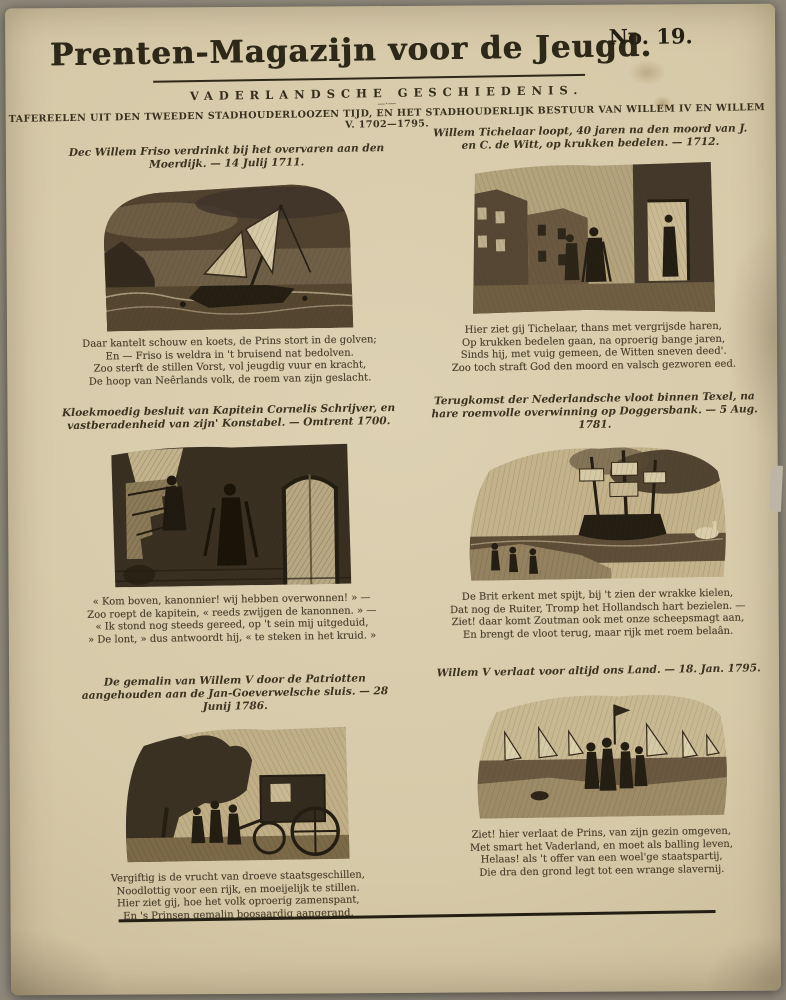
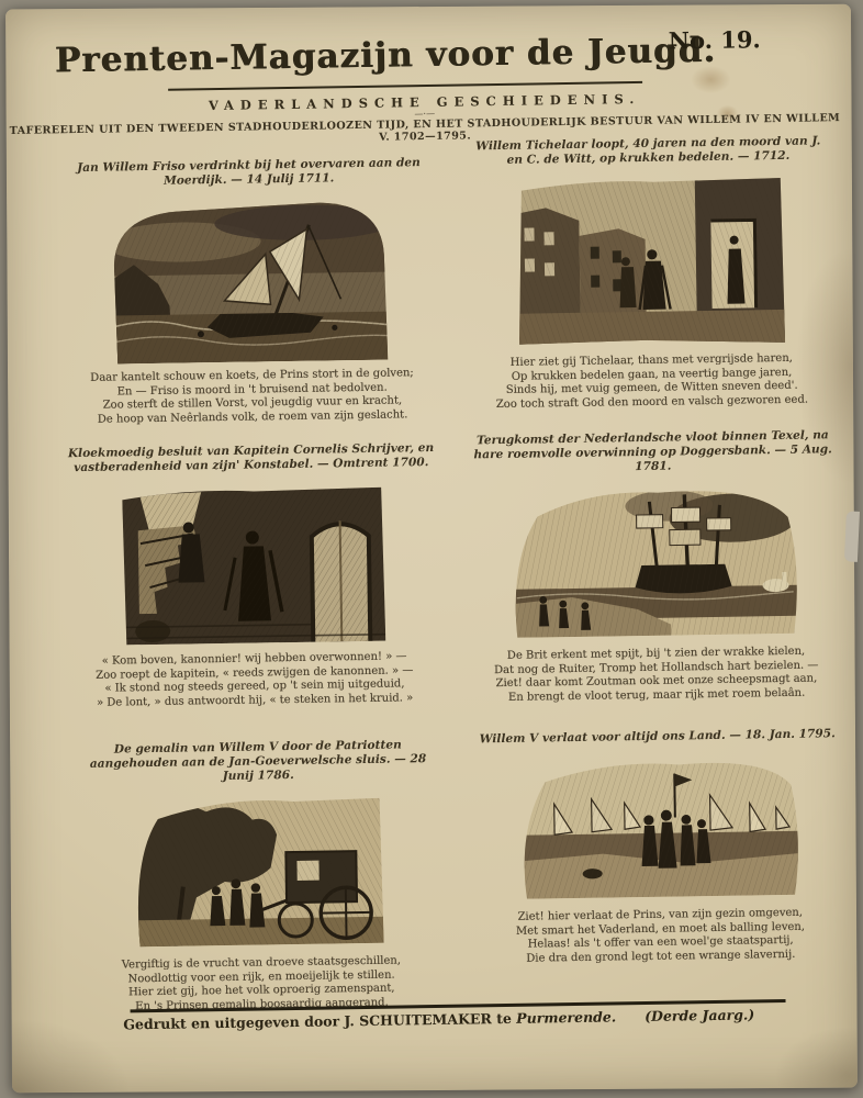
  Prenten-Magazijn voor de Jeugd.
  No. 19.
  VADERLANDSCHE GESCHIEDENIS.
  —·—
  TAFEREELEN UIT DEN TWEEDEN STADHOUDERLOOZEN TIJD, EN HET STADHOUDERLIJK BESTUUR VAN WILLEM IV EN WILLEM V. 1702—1795.
- Dec Willem Friso verdrinkt bij het overvaren aan den Moerdijk. — 14 Julij 1711.
+ Jan Willem Friso verdrinkt bij het overvaren aan den Moerdijk. — 14 Julij 1711.
  Daar kantelt schouw en koets, de Prins stort in de golven;
- En — Friso is weldra in 't bruisend nat bedolven.
+ En — Friso is moord in 't bruisend nat bedolven.
  Zoo sterft de stillen Vorst, vol jeugdig vuur en kracht,
  De hoop van Neêrlands volk, de roem van zijn geslacht.
  Willem Tichelaar loopt, 40 jaren na den moord van J. en C. de Witt, op krukken bedelen. — 1712.
  Hier ziet gij Tichelaar, thans met vergrijsde haren,
- Op krukken bedelen gaan, na oproerig bange jaren,
+ Op krukken bedelen gaan, na veertig bange jaren,
  Sinds hij, met vuig gemeen, de Witten sneven deed'.
  Zoo toch straft God den moord en valsch gezworen eed.
  Kloekmoedig besluit van Kapitein Cornelis Schrijver, en vastberadenheid van zijn' Konstabel. — Omtrent 1700.
  « Kom boven, kanonnier! wij hebben overwonnen! » —
  Zoo roept de kapitein, « reeds zwijgen de kanonnen. » —
  « Ik stond nog steeds gereed, op 't sein mij uitgeduid,
  » De lont, » dus antwoordt hij, « te steken in het kruid. »
  Terugkomst der Nederlandsche vloot binnen Texel, na hare roemvolle overwinning op Doggersbank. — 5 Aug. 1781.
  De Brit erkent met spijt, bij 't zien der wrakke kielen,
  Dat nog de Ruiter, Tromp het Hollandsch hart bezielen. —
  Ziet! daar komt Zoutman ook met onze scheepsmagt aan,
  En brengt de vloot terug, maar rijk met roem belaân.
  De gemalin van Willem V door de Patriotten aangehouden aan de Jan-Goeverwelsche sluis. — 28 Junij 1786.
  Vergiftig is de vrucht van droeve staatsgeschillen,
  Noodlottig voor een rijk, en moeijelijk te stillen.
  Hier ziet gij, hoe het volk oproerig zamenspant,
  En 's Prinsen gemalin boosaardig aangerand.
  Willem V verlaat voor altijd ons Land. — 18. Jan. 1795.
  Ziet! hier verlaat de Prins, van zijn gezin omgeven,
  Met smart het Vaderland, en moet als balling leven,
  Helaas! als 't offer van een woel'ge staatspartij,
  Die dra den grond legt tot een wrange slavernij.
+ Gedrukt en uitgegeven door J. SCHUITEMAKER te Purmerende. (Derde Jaarg.)
